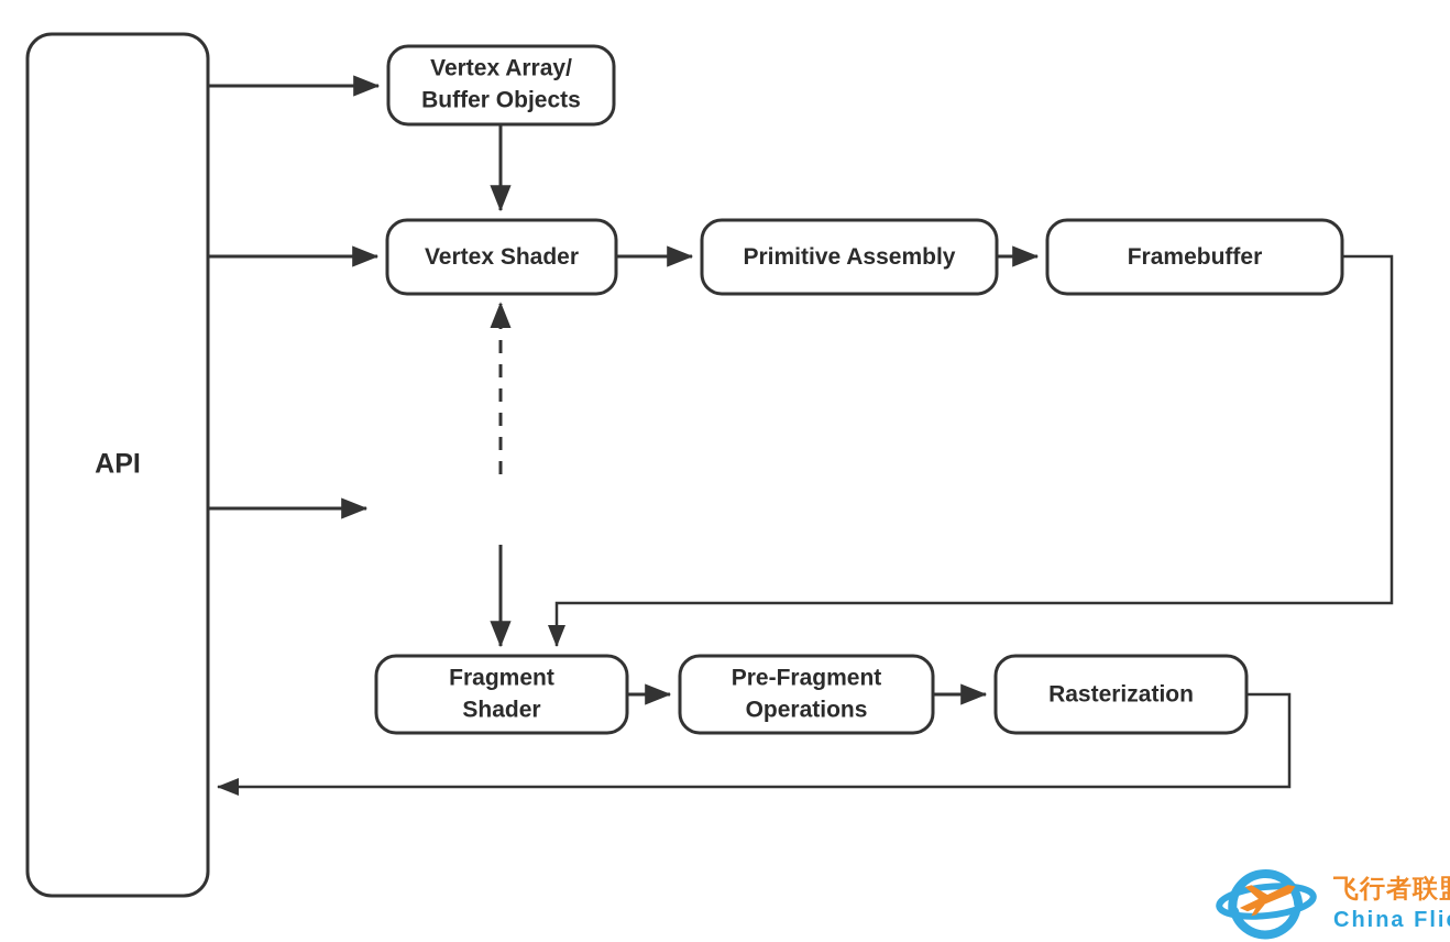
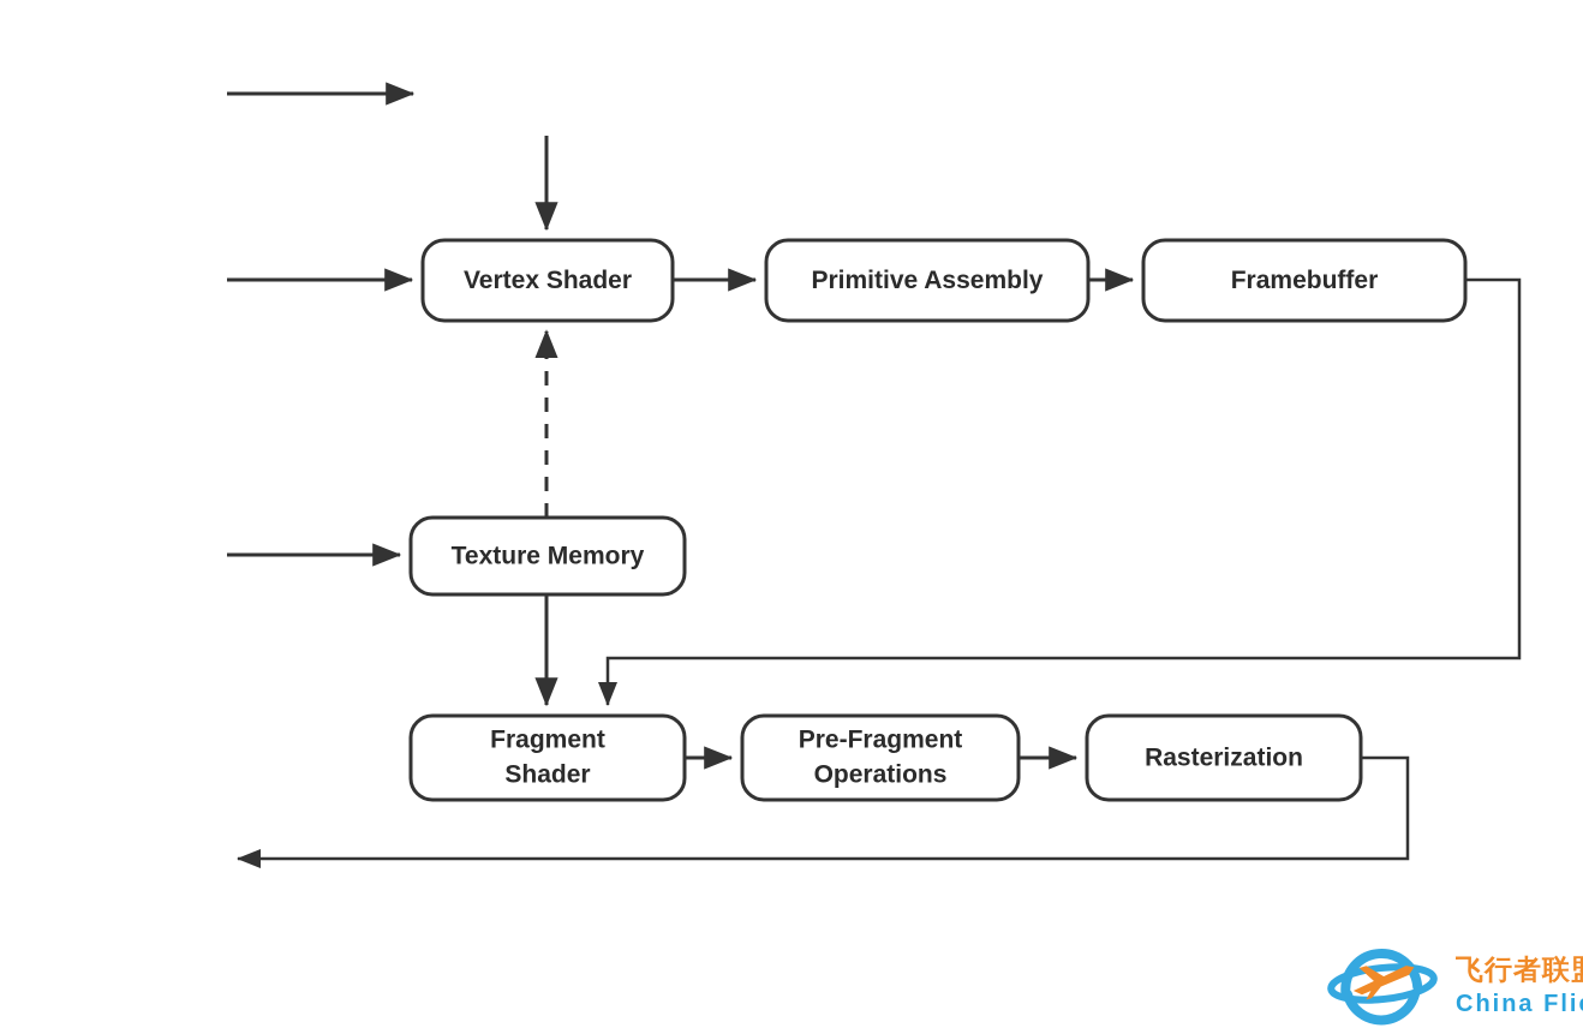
- API
- Vertex Array/
- Buffer Objects
  Vertex Shader
  Primitive Assembly
  Framebuffer
+ Texture Memory
  Fragment
  Shader
  Pre-Fragment
  Operations
  Rasterization
  飞行者联
  China Fli
